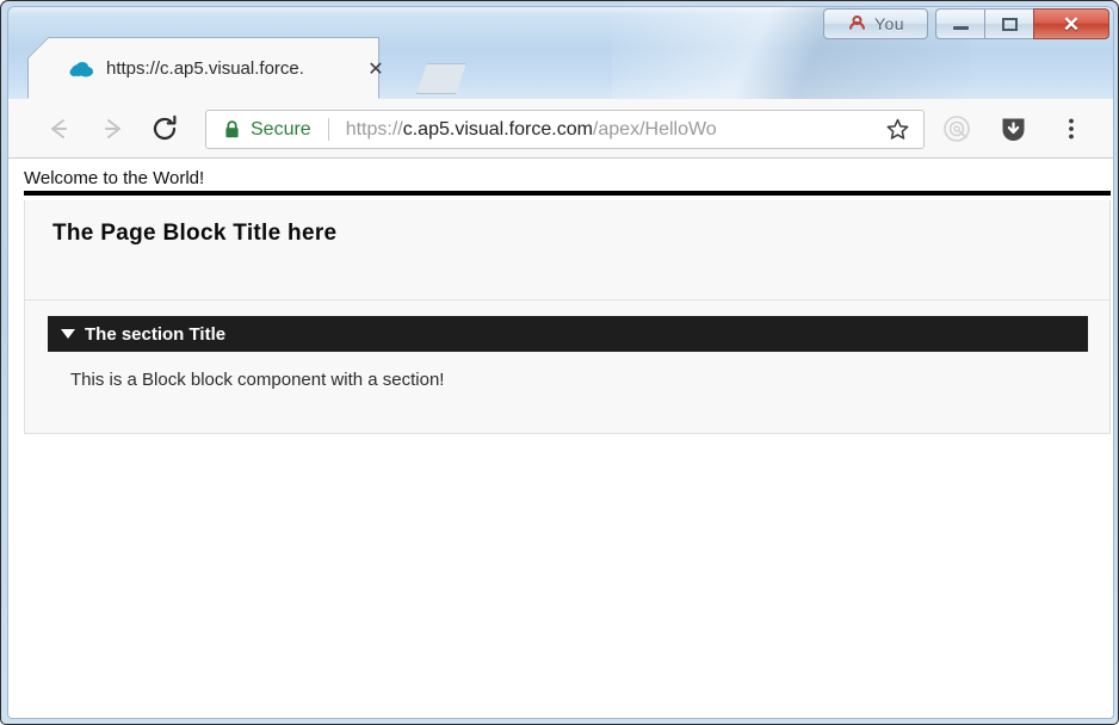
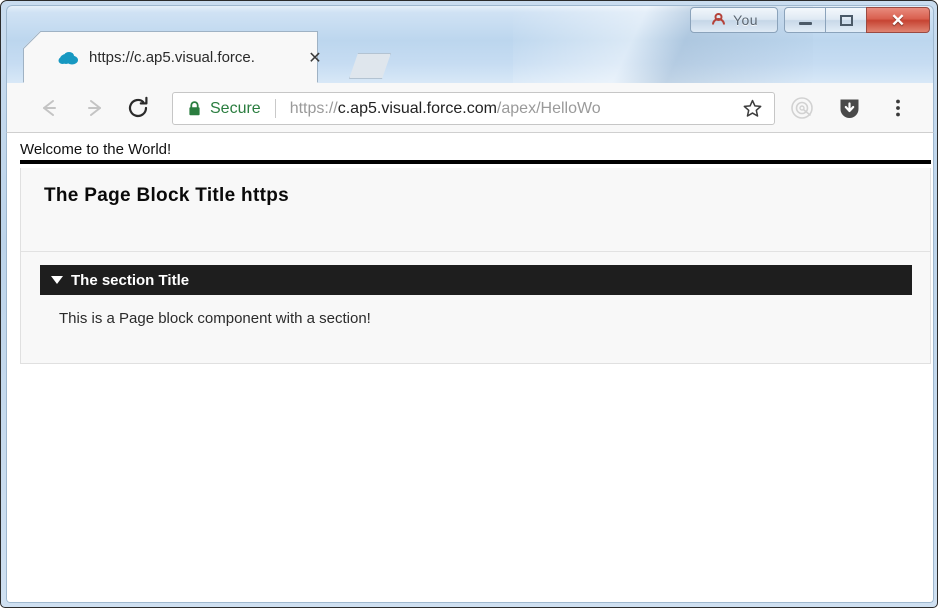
  https://c.ap5.visual.force.
  ✕
  You
  ✕
  Secure
  https://c.ap5.visual.force.com/apex/HelloWo
  Welcome to the World!
- The Page Block Title here
+ The Page Block Title https
  The section Title
- This is a Block block component with a section!
+ This is a Page block component with a section!
